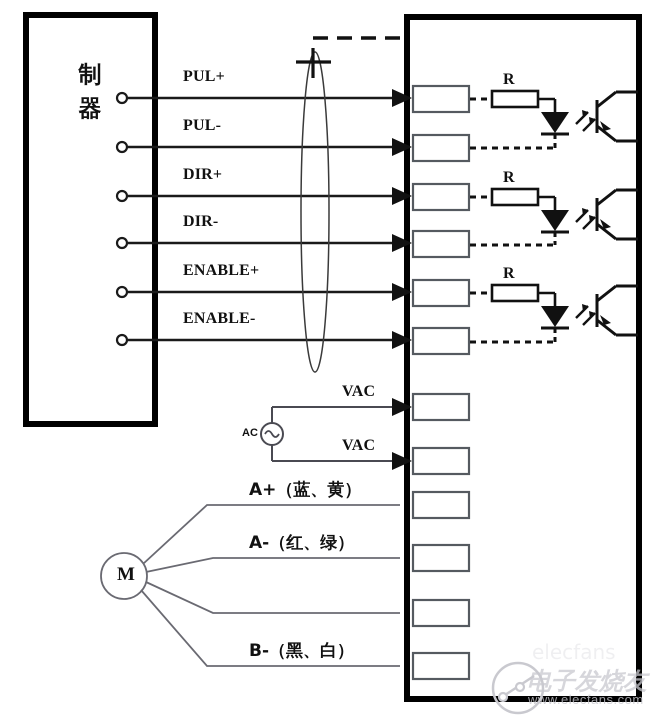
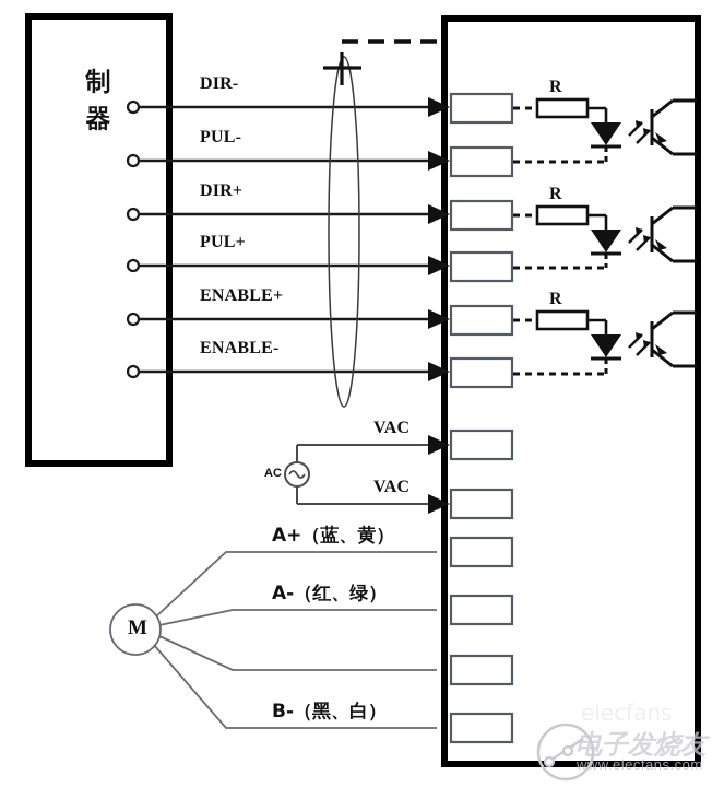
  制
  器
- PUL+
+ DIR-
  PUL-
  DIR+
- DIR-
+ PUL+
  ENABLE+
  ENABLE-
  VAC
  VAC
  AC
  M
  A+（蓝、黄）
  A-（红、绿）
  B-（黑、白）
  R
  R
  R
  电子发烧友
  www.elecfans.com
